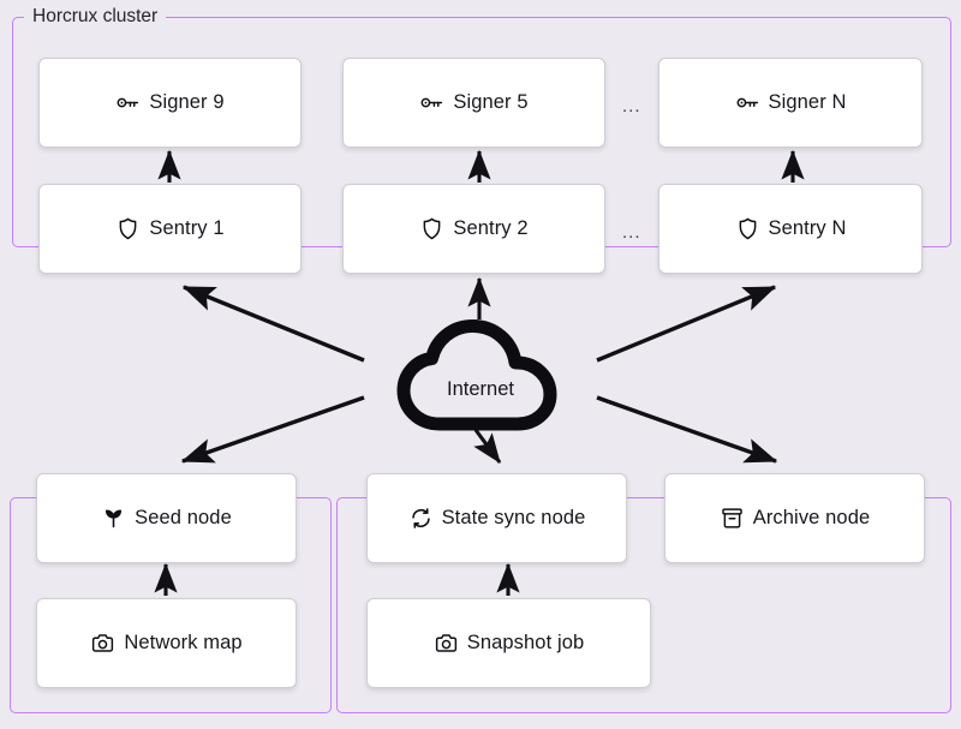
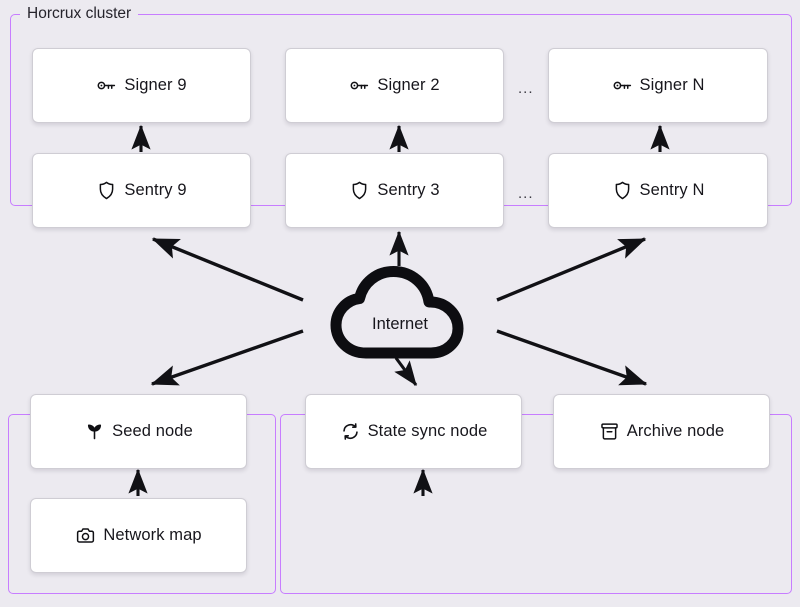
  Horcrux cluster
  Internet
  Signer 9
- Signer 5
+ Signer 2
  ...
  Signer N
- Sentry 1
+ Sentry 9
- Sentry 2
+ Sentry 3
  ...
  Sentry N
  Seed node
  State sync node
  Archive node
  Network map
- Snapshot job
